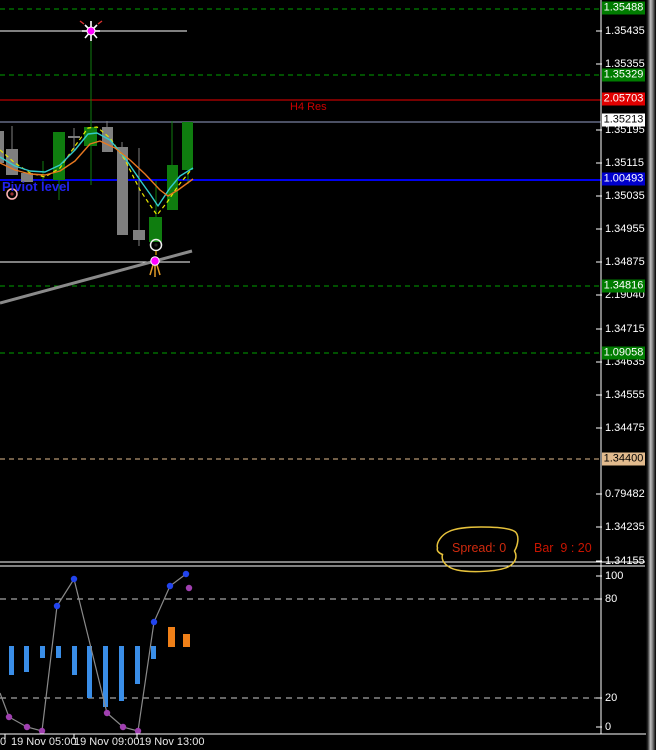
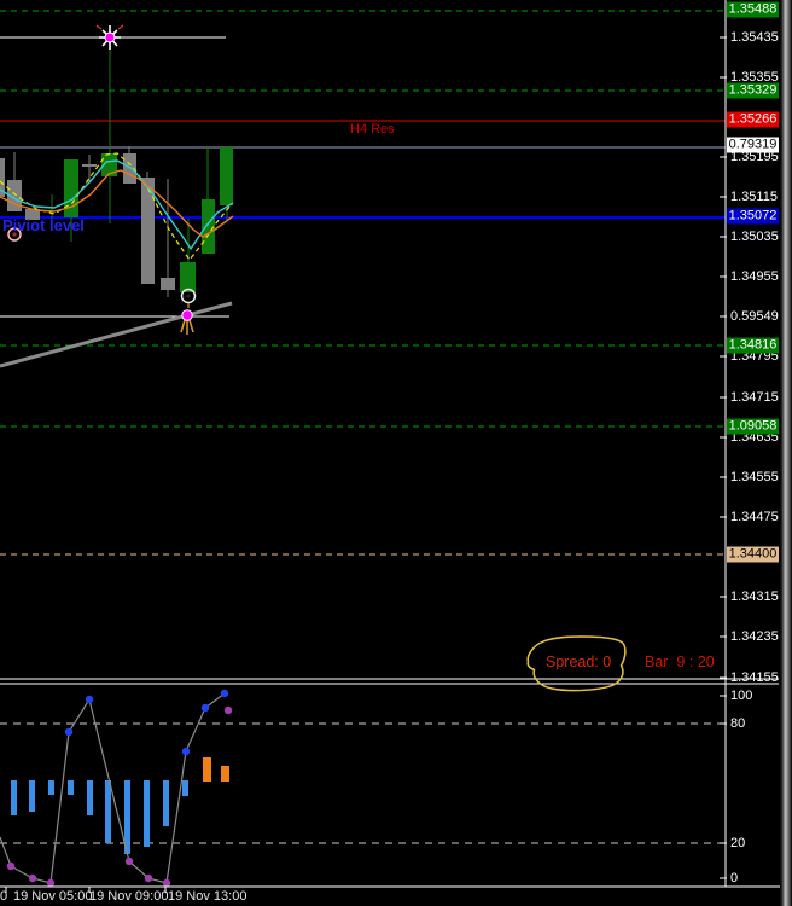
  H4 Res
  Piviot level
  Spread: 0
  Bar 9 : 20
  1.35435
  1.35355
  1.35195
  1.35115
  1.35035
  1.34955
- 1.34875
+ 0.59549
- 2.19040
+ 1.34795
  1.34715
  1.34635
  1.34555
  1.34475
- 0.79482
+ 1.34315
  1.34235
  1.34155
  1.35488
  1.35329
- 2.05703
+ 1.35266
- 1.35213
+ 0.79319
- 1.00493
+ 1.35072
  1.34816
  1.09058
  1.34400
  100
  80
  20
  0
  0
  19 Nov 05:00
  19 Nov 09:00
  19 Nov 13:00
